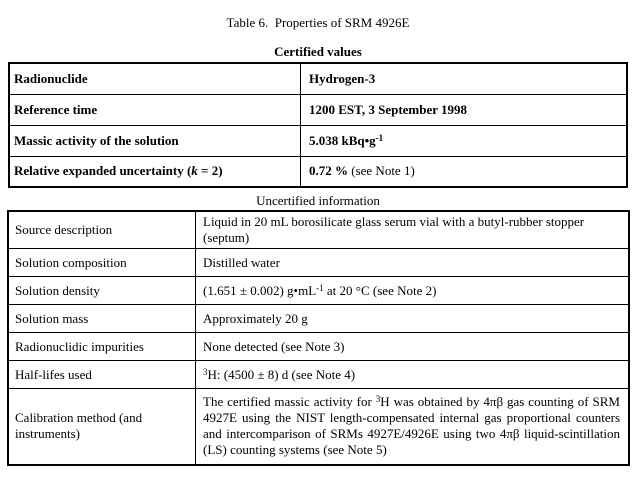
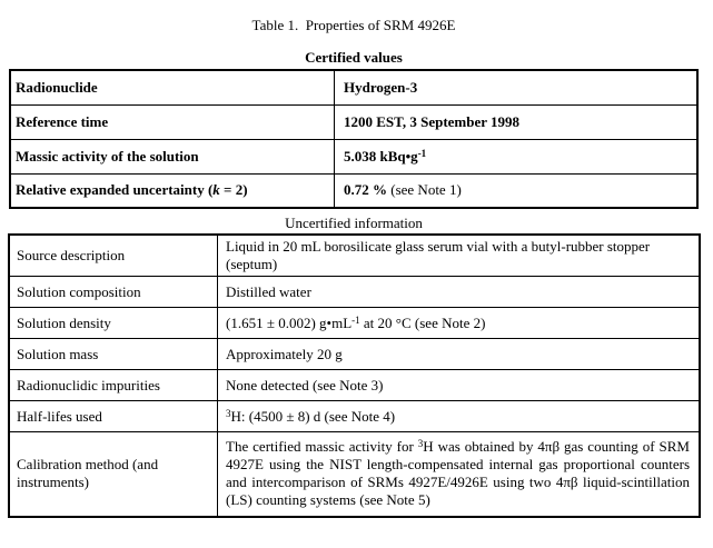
- Table 6. Properties of SRM 4926E
+ Table 1. Properties of SRM 4926E
  Certified values
  Radionuclide	Hydrogen-3
  Reference time	1200 EST, 3 September 1998
  Massic activity of the solution	5.038 kBq•g-1
  Relative expanded uncertainty (k = 2)	0.72 % (see Note 1)
  Uncertified information
  Source description	Liquid in 20 mL borosilicate glass serum vial with a butyl-rubber stopper (septum)
  Solution composition	Distilled water
  Solution density	(1.651 ± 0.002) g•mL-1 at 20 °C (see Note 2)
  Solution mass	Approximately 20 g
  Radionuclidic impurities	None detected (see Note 3)
  Half-lifes used	3H: (4500 ± 8) d (see Note 4)
  Calibration method (and instruments)	The certified massic activity for 3H was obtained by 4πβ gas counting of SRM 4927E using the NIST length-compensated internal gas proportional counters and intercomparison of SRMs 4927E/4926E using two 4πβ liquid-scintillation (LS) counting systems (see Note 5)
